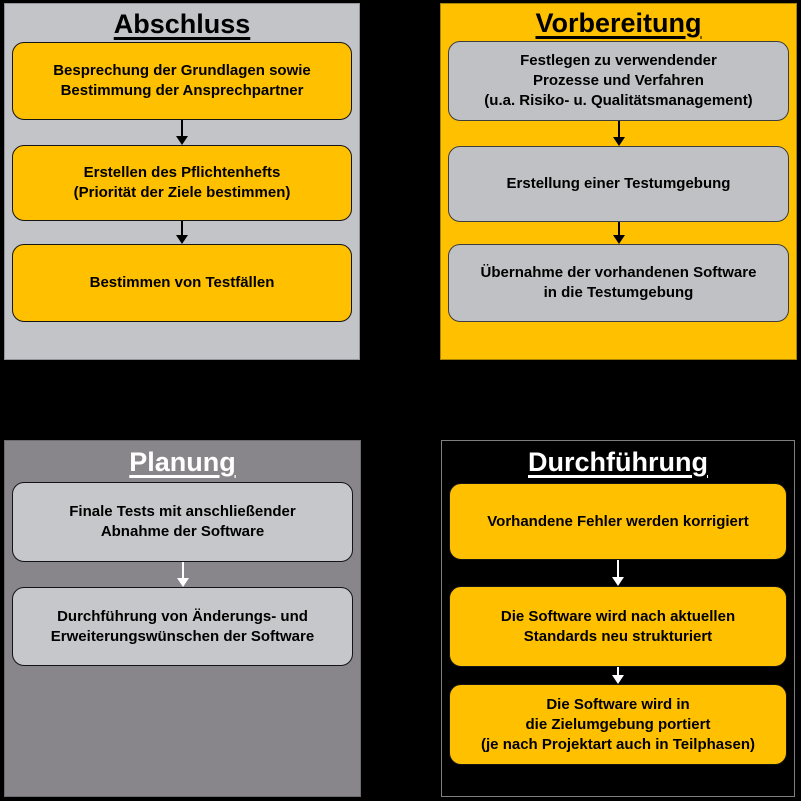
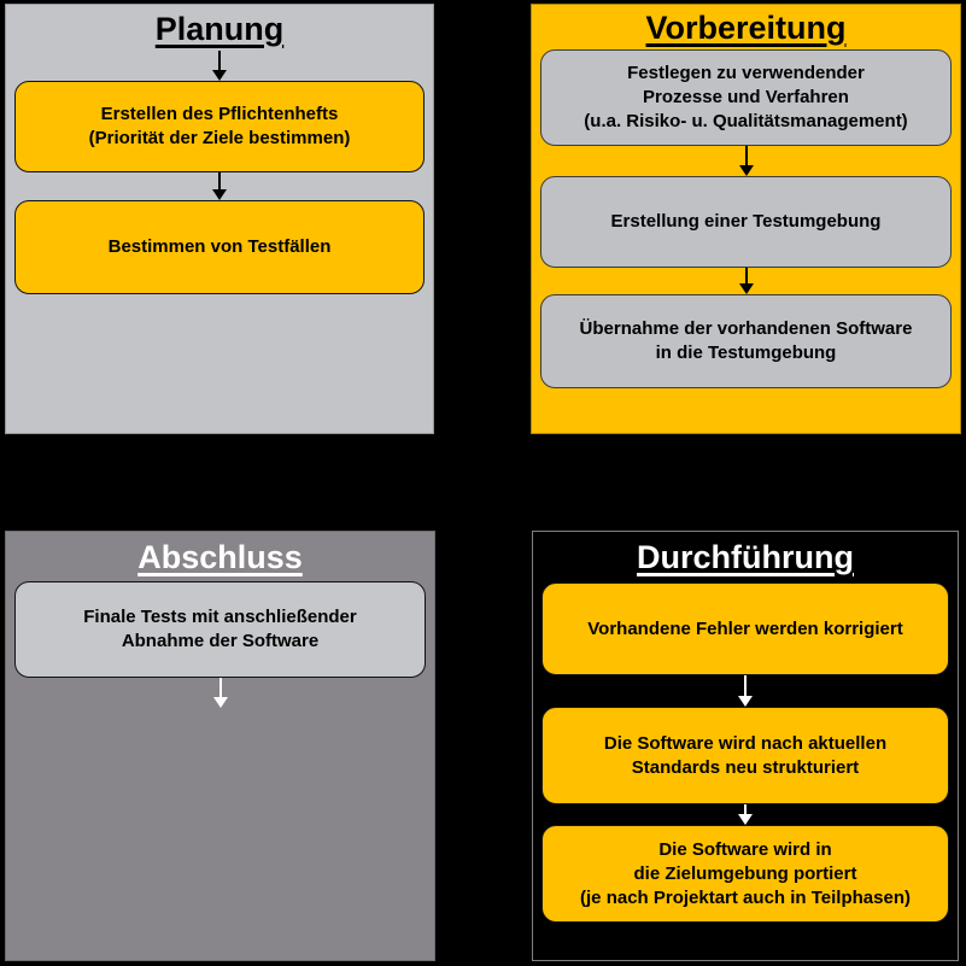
- Abschluss
+ Planung
- Besprechung der Grundlagen sowie
- Bestimmung der Ansprechpartner
  Erstellen des Pflichtenhefts
  (Priorität der Ziele bestimmen)
  Bestimmen von Testfällen
  Vorbereitung
  Festlegen zu verwendender
  Prozesse und Verfahren
  (u.a. Risiko- u. Qualitätsmanagement)
  Erstellung einer Testumgebung
  Übernahme der vorhandenen Software
  in die Testumgebung
- Planung
+ Abschluss
  Finale Tests mit anschließender
  Abnahme der Software
- Durchführung von Änderungs- und
- Erweiterungswünschen der Software
  Durchführung
  Vorhandene Fehler werden korrigiert
  Die Software wird nach aktuellen
  Standards neu strukturiert
  Die Software wird in
  die Zielumgebung portiert
  (je nach Projektart auch in Teilphasen)
